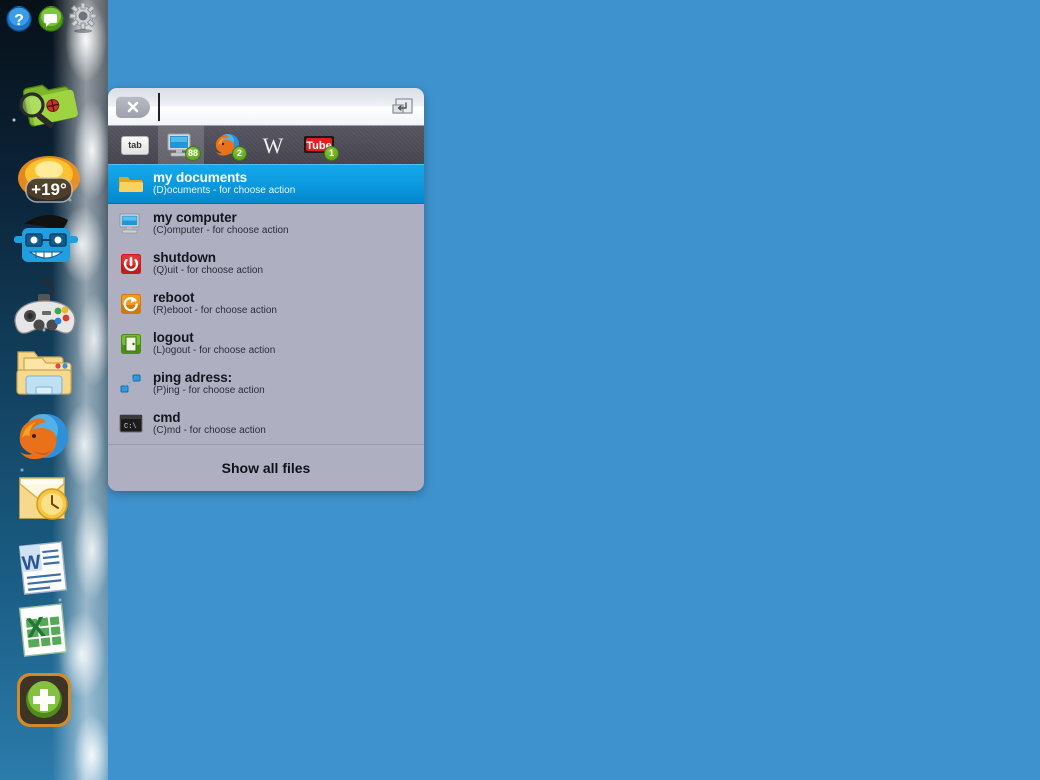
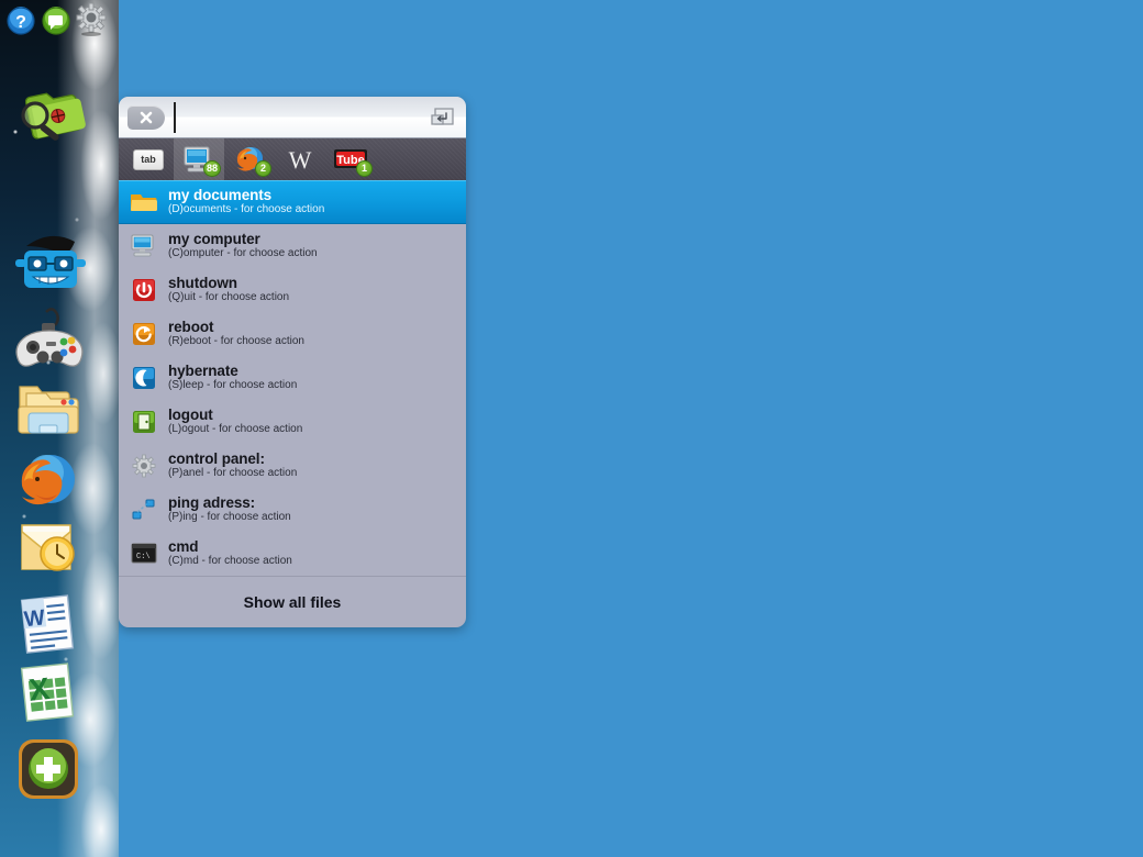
  ?
- +19°
  tab
  88
  2
  W
  Tub
  1
  my documents
  (D)ocuments - for choose action
  my computer
  (C)omputer - for choose action
  shutdown
  (Q)uit - for choose action
  reboot
  (R)eboot - for choose action
+ hybernate
+ (S)leep - for choose action
  logout
  (L)ogout - for choose action
+ control panel:
+ (P)anel - for choose action
  ping adress:
  (P)ing - for choose action
  C:\
  cmd
  (C)md - for choose action
  Show all files
